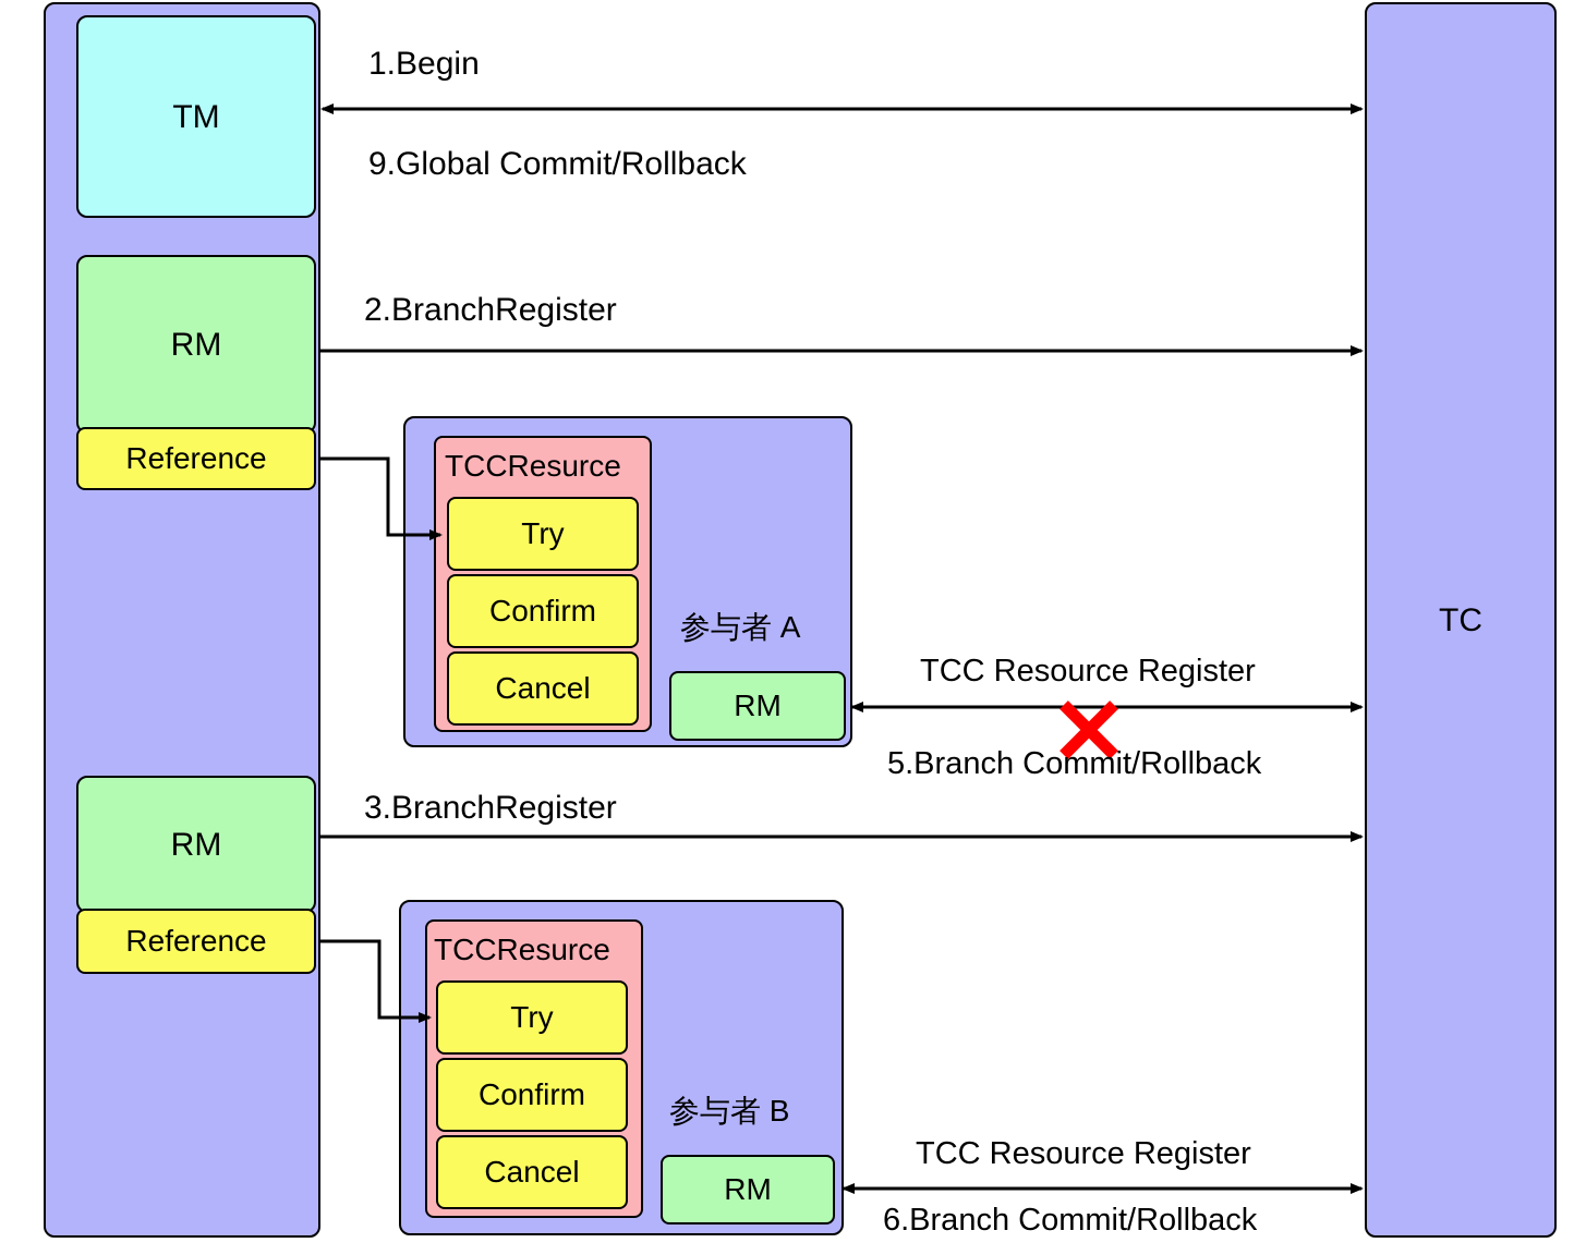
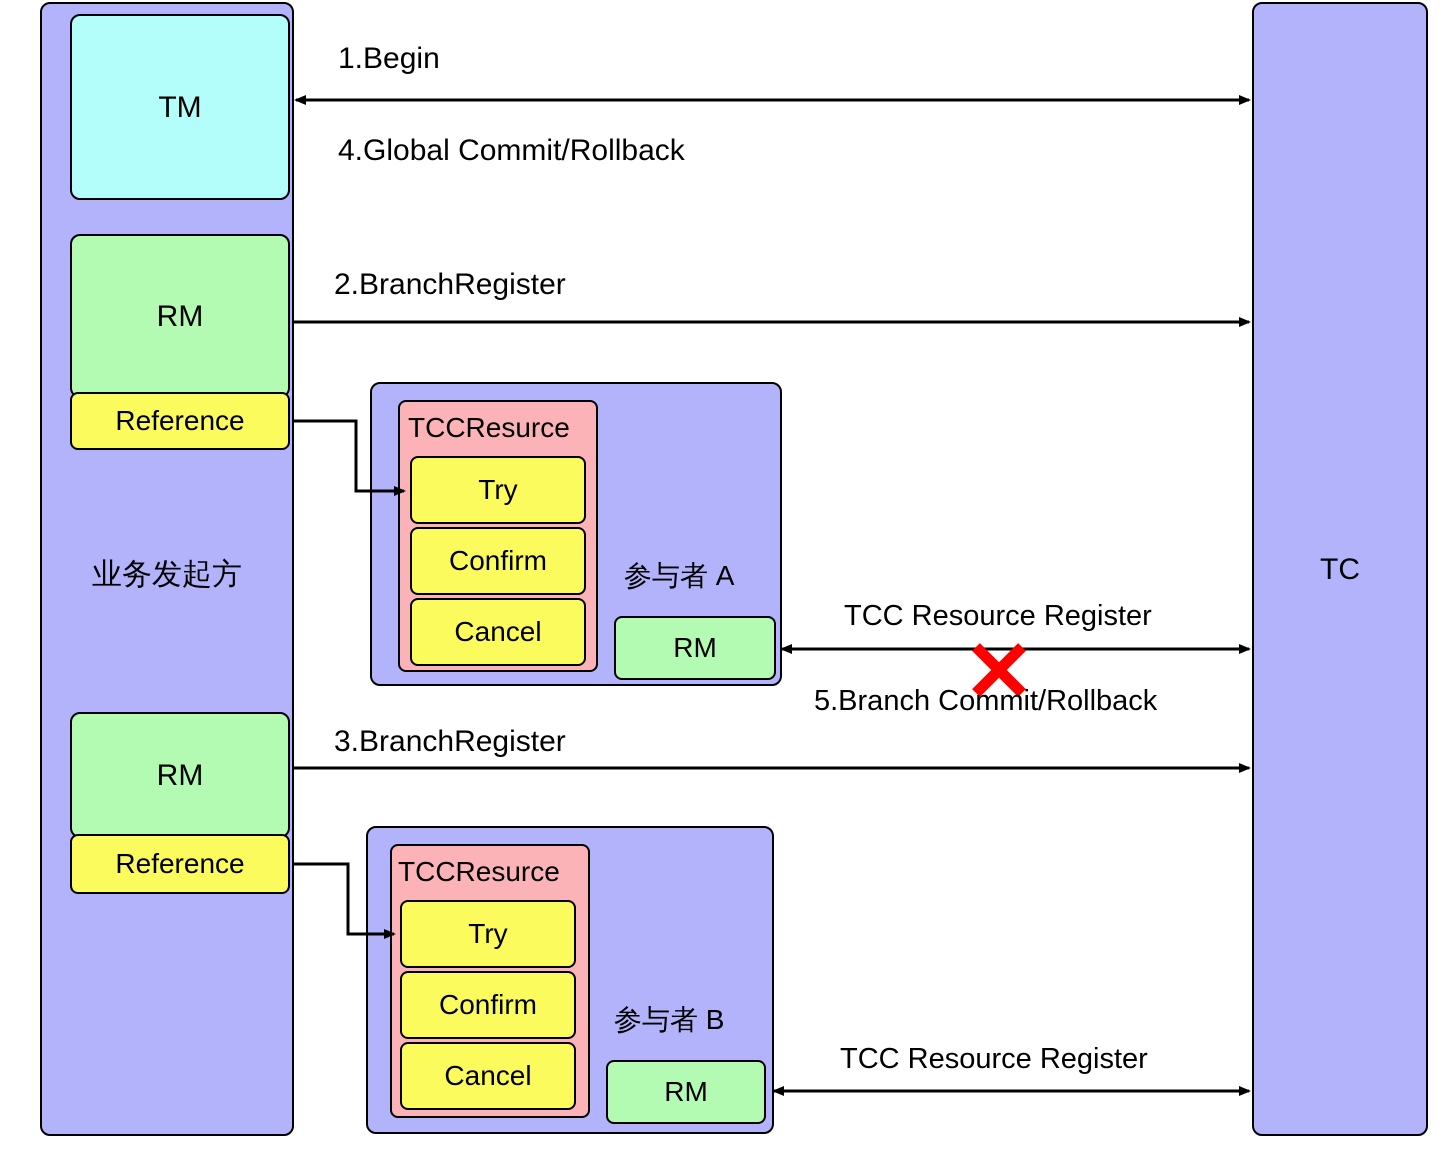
+ 业务发起方
  TM
  RM
  Reference
  RM
  Reference
  TC
  TCCResurce
  Try
  Confirm
  Cancel
  参与者 A
  RM
  TCCResurce
  Try
  Confirm
  Cancel
  参与者 B
  RM
  1.Begin
- 9.Global Commit/Rollback
+ 4.Global Commit/Rollback
  2.BranchRegister
  TCC Resource Register
  5.Branch Commit/Rollback
  3.BranchRegister
  TCC Resource Register
- 6.Branch Commit/Rollback
